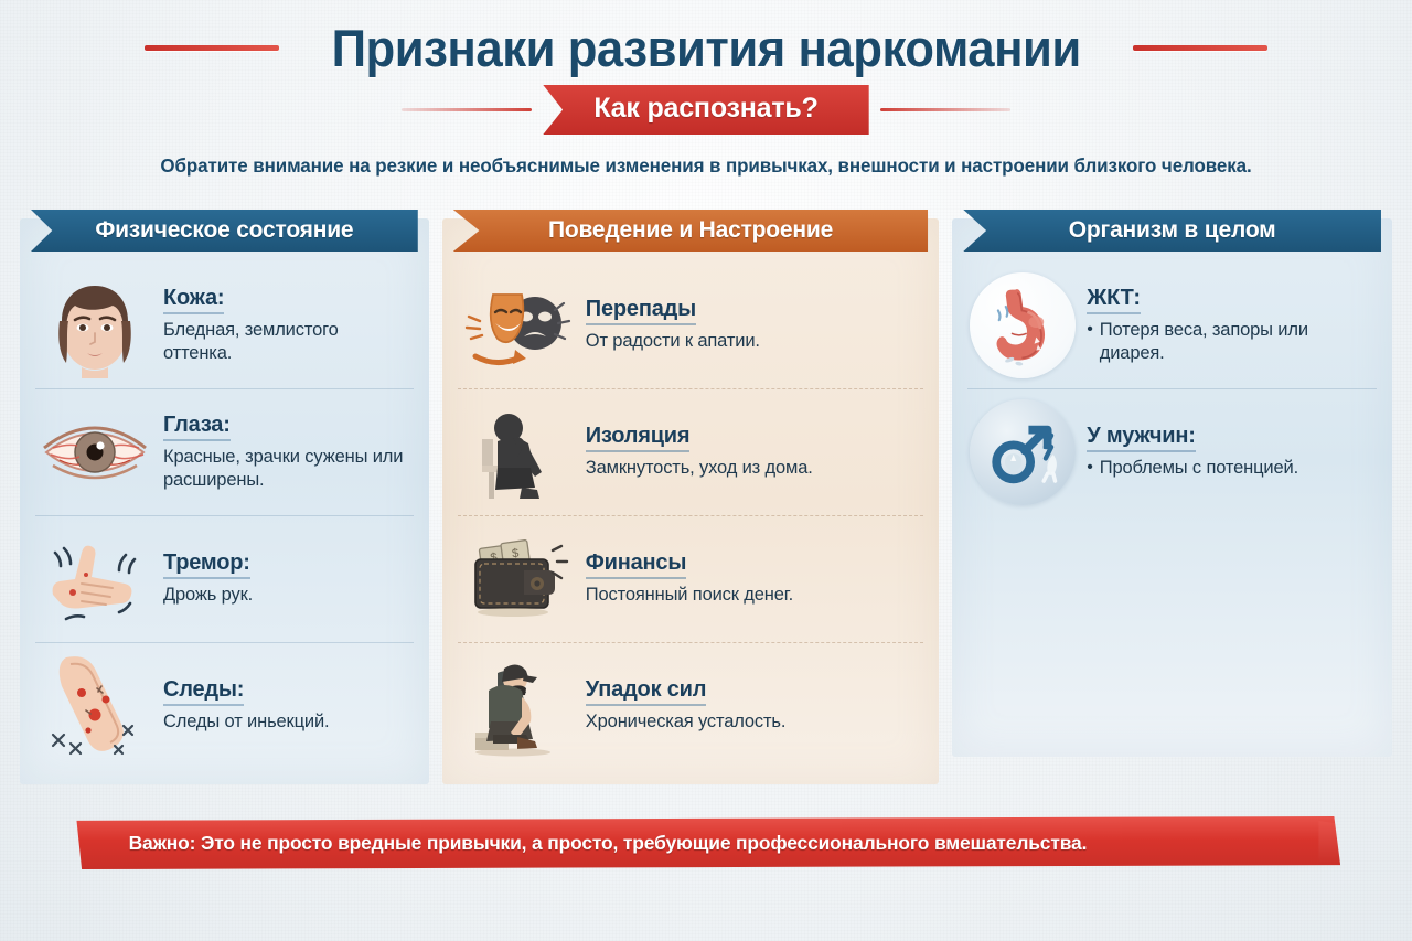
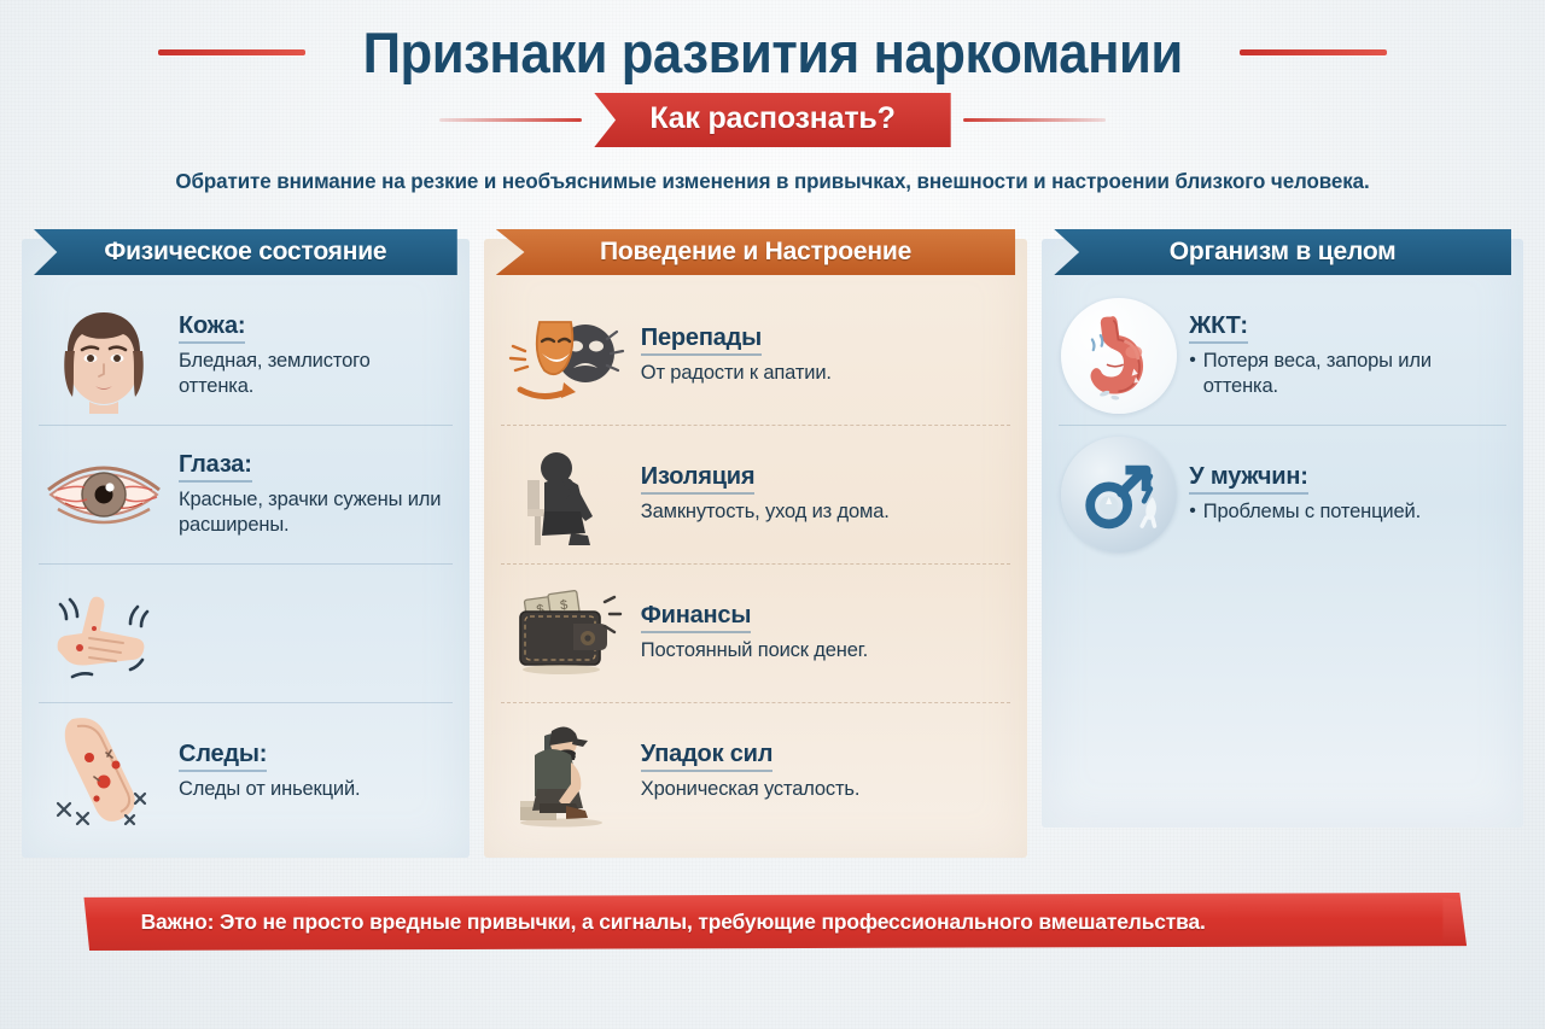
  Признаки развития наркомании
  Как распознать?
  Обратите внимание на резкие и необъяснимые изменения в привычках, внешности и настроении близкого человека.
  Физическое состояние
  Кожа:
  Бледная, землистого оттенка.
  Глаза:
  Красные, зрачки сужены или расширены.
- Тремор:
- Дрожь рук.
  Следы:
  Следы от иньекций.
  Поведение и Настроение
  Перепады
  От радости к апатии.
  Изоляция
  Замкнутость, уход из дома.
  Финансы
  Постоянный поиск денег.
  Упадок сил
  Хроническая усталость.
  Организм в целом
  ЖКТ:
  •
- Потеря веса, запоры или диарея.
+ Потеря веса, запоры или оттенка.
  У мужчин:
  •
  Проблемы с потенцией.
- Важно: Это не просто вредные привычки, а просто, требующие профессионального вмешательства.
+ Важно: Это не просто вредные привычки, а сигналы, требующие профессионального вмешательства.
